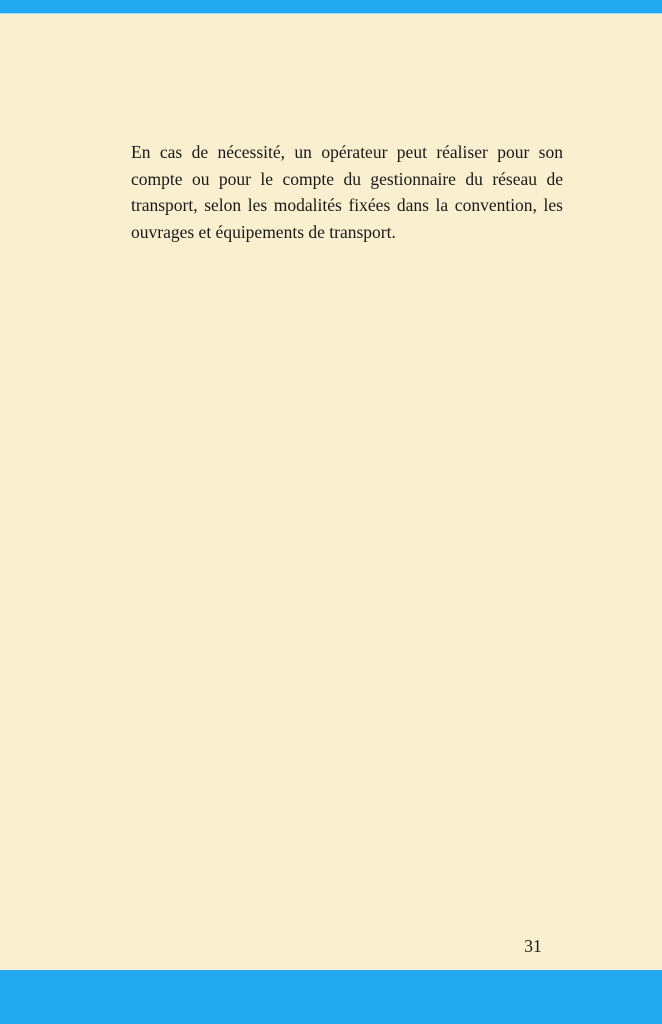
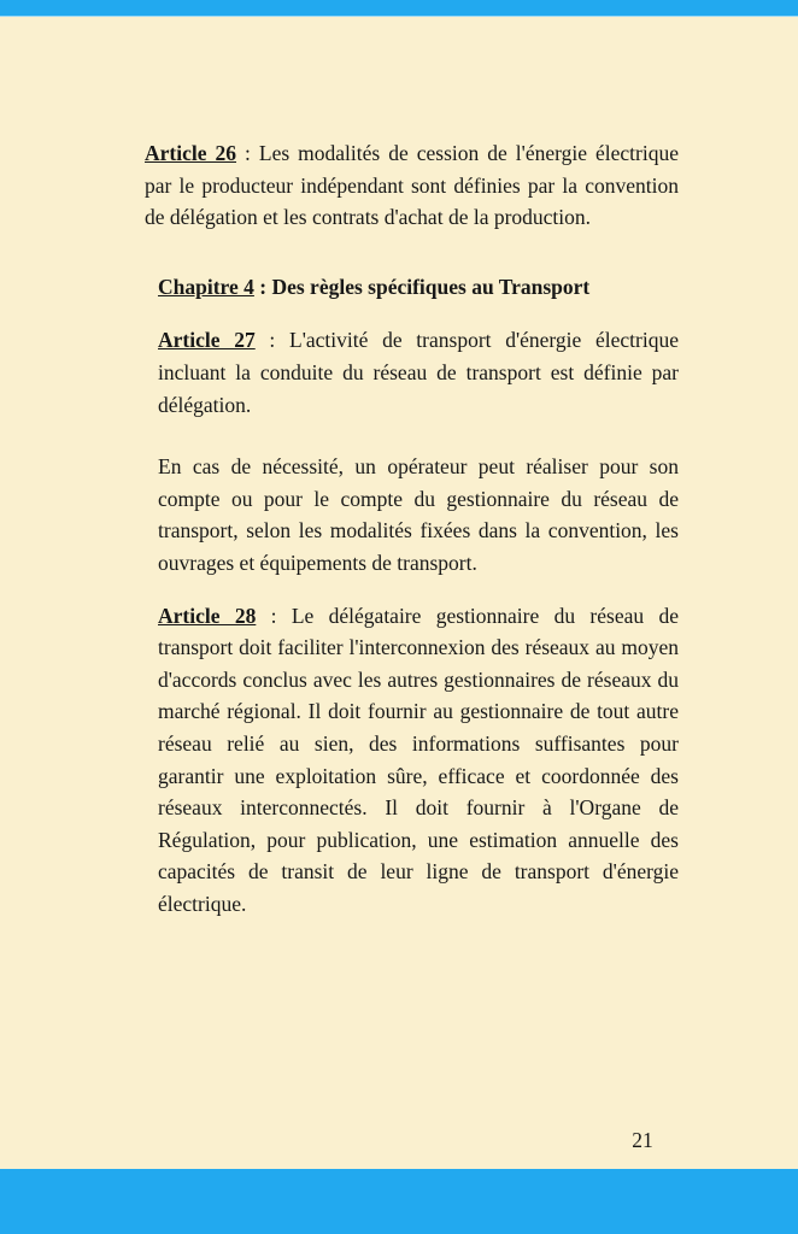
+ Article 26 : Les modalités de cession de l'énergie électrique par le producteur indépendant sont définies par la convention de délégation et les contrats d'achat de la production.
+ Chapitre 4 : Des règles spécifiques au Transport
+ Article 27 : L'activité de transport d'énergie électrique incluant la conduite du réseau de transport est définie par délégation.
  En cas de nécessité, un opérateur peut réaliser pour son compte ou pour le compte du gestionnaire du réseau de transport, selon les modalités fixées dans la convention, les ouvrages et équipements de transport.
+ Article 28 : Le délégataire gestionnaire du réseau de transport doit faciliter l'interconnexion des réseaux au moyen d'accords conclus avec les autres gestionnaires de réseaux du marché régional. Il doit fournir au gestionnaire de tout autre réseau relié au sien, des informations suffisantes pour garantir une exploitation sûre, efficace et coordonnée des réseaux interconnectés. Il doit fournir à l'Organe de Régulation, pour publication, une estimation annuelle des capacités de transit de leur ligne de transport d'énergie électrique.
- 31
+ 21
